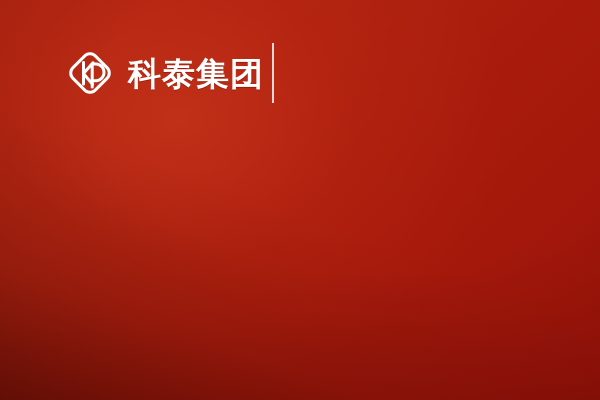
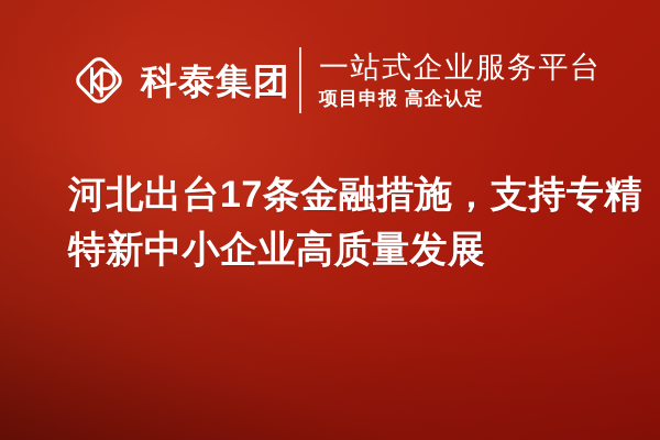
  科泰集团
+ 一站式企业服务平台
+ 项目申报 高企认定
+ 河北出台17条金融措施，支持专精
+ 特新中小企业高质量发展
